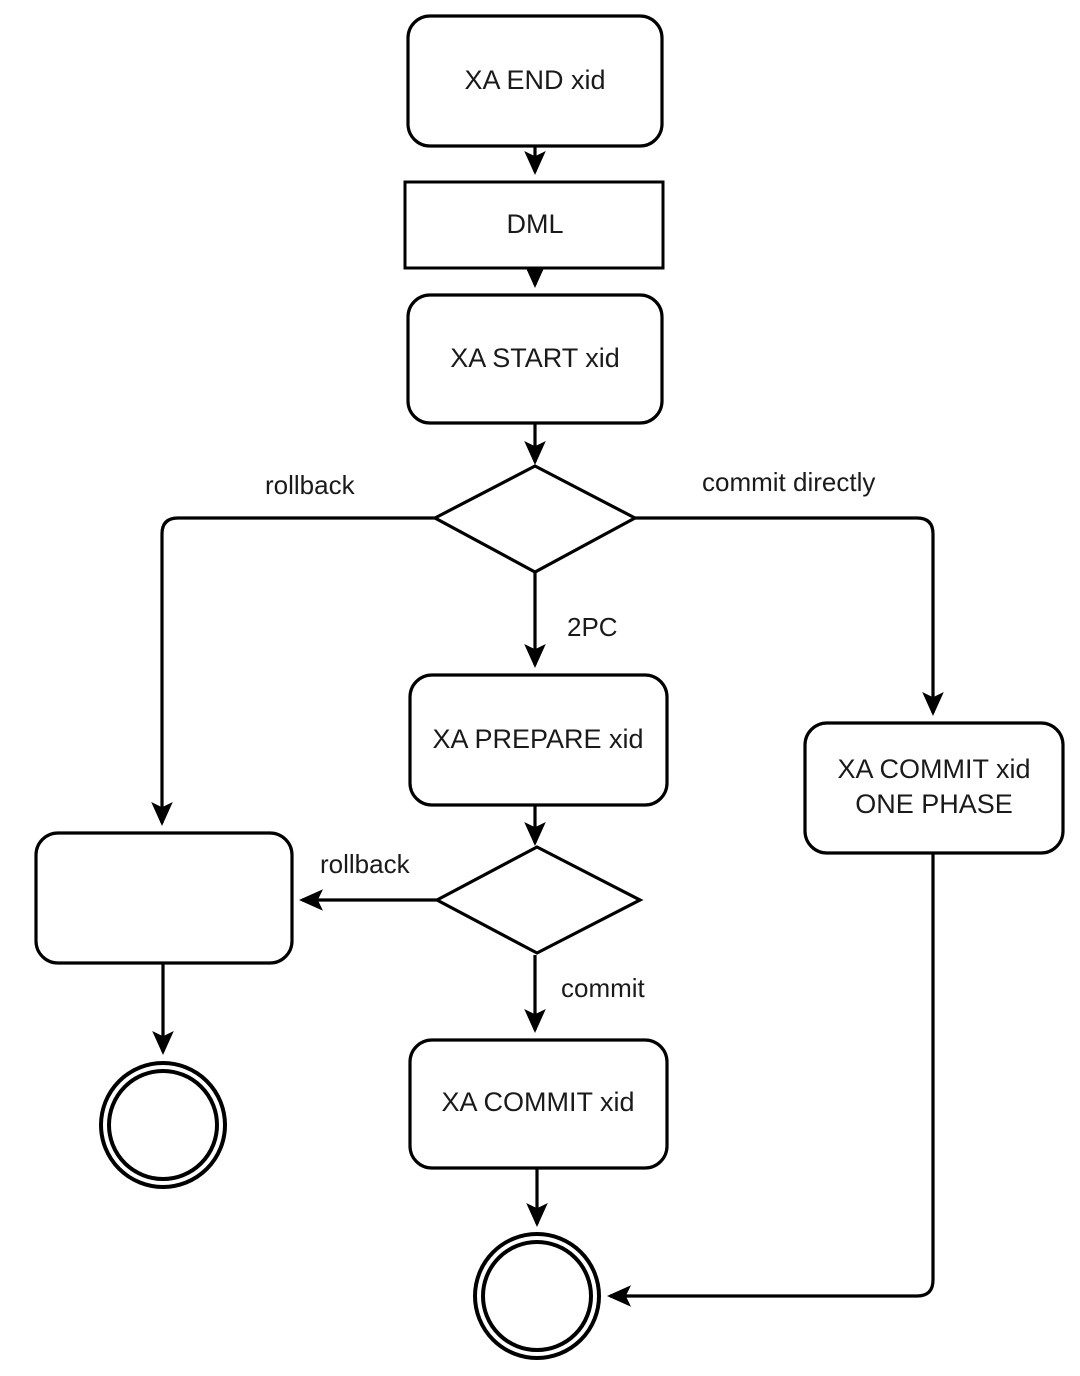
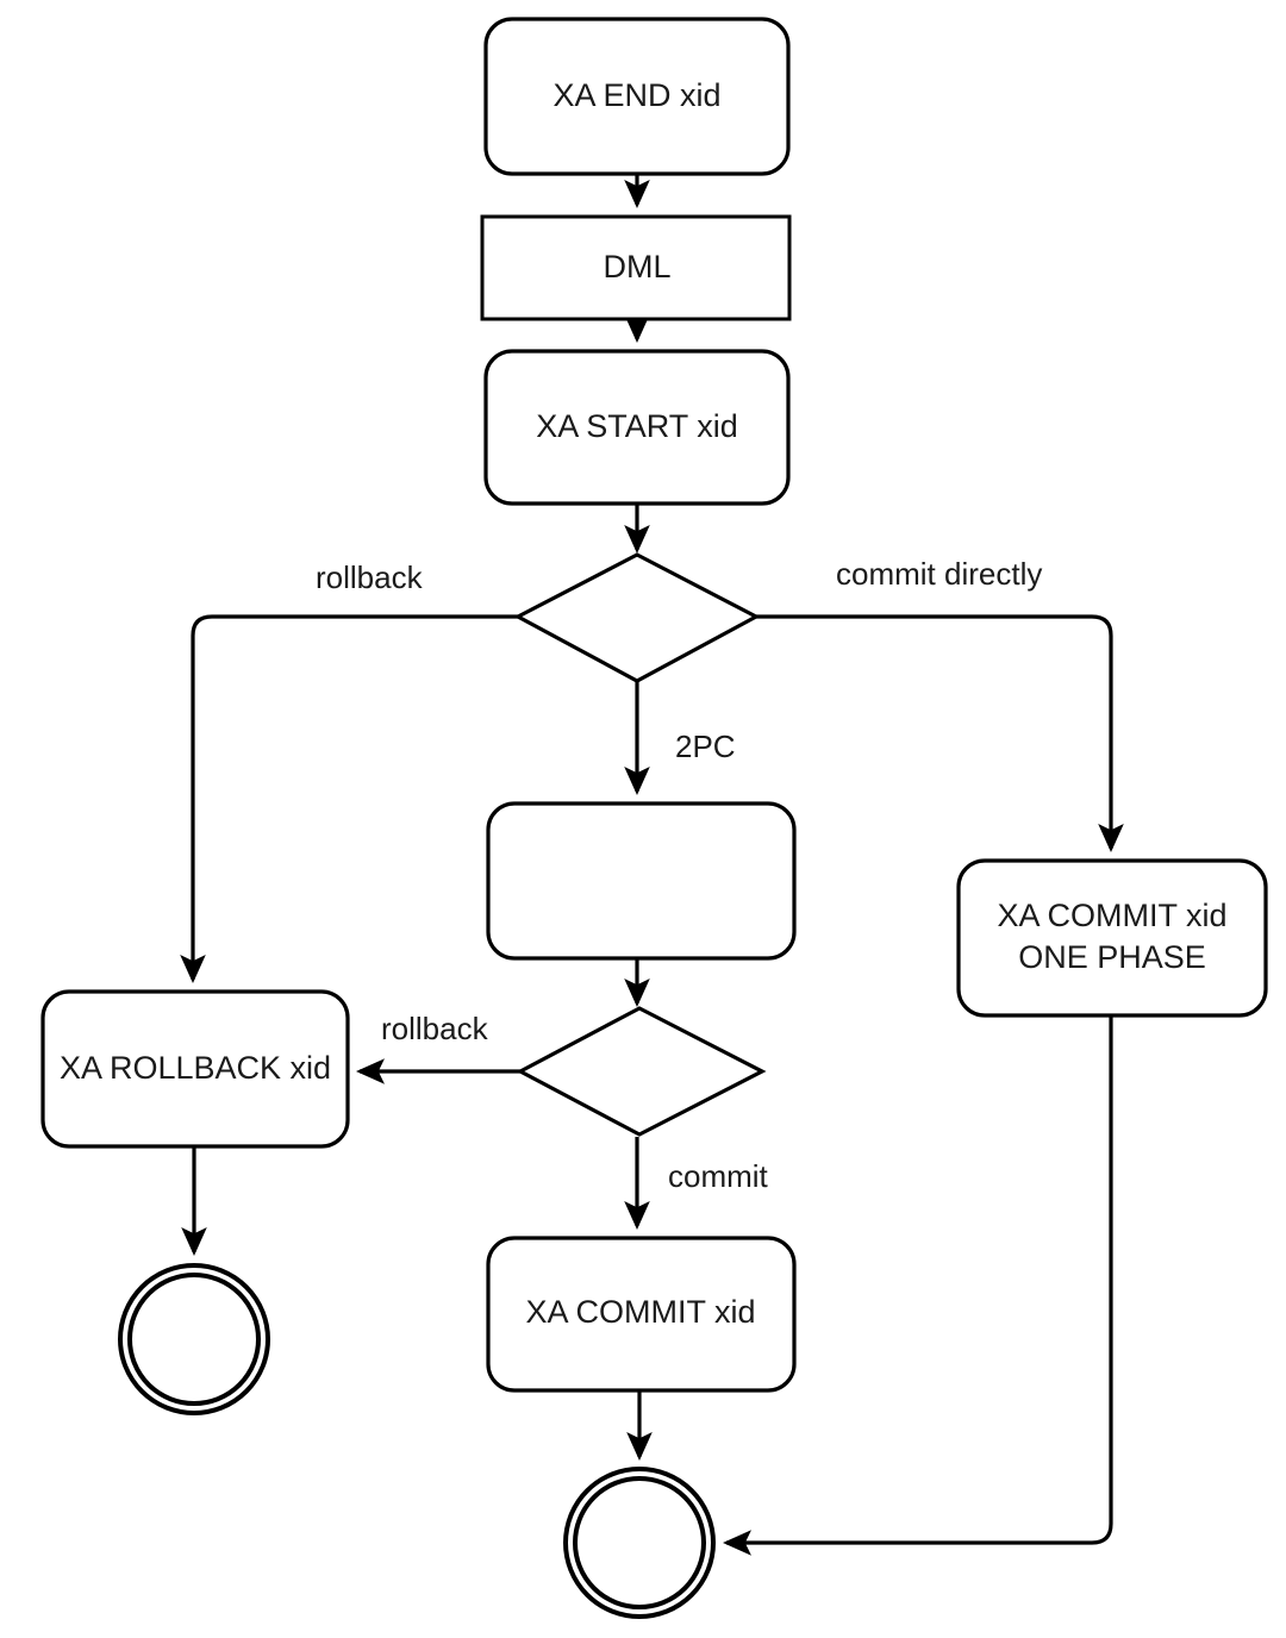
  XA END xid
  DML
  XA START xid
- XA PREPARE xid
  XA COMMIT xid
  ONE PHASE
+ XA ROLLBACK xid
  XA COMMIT xid
  rollback
  commit directly
  2PC
  rollback
  commit
